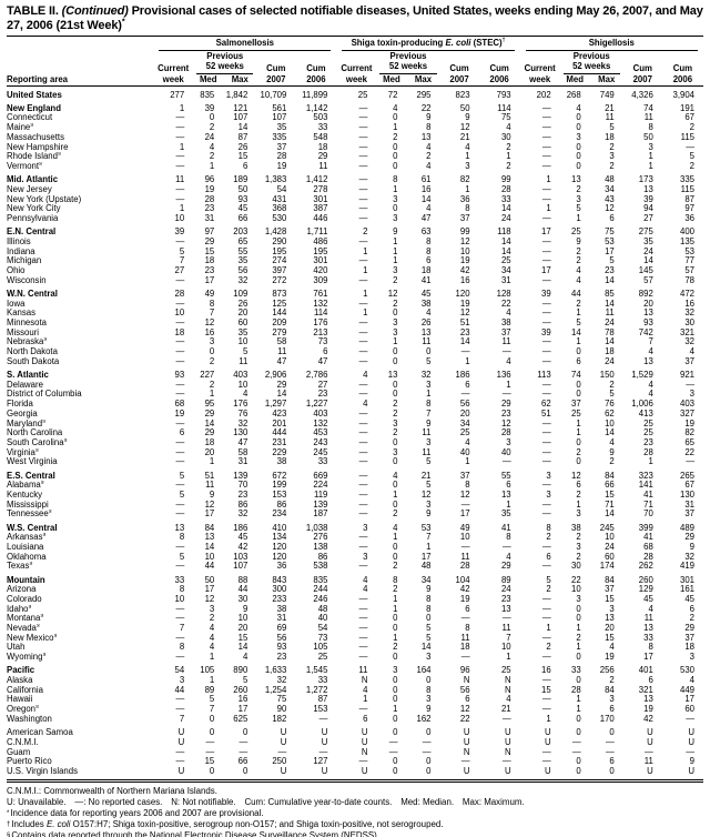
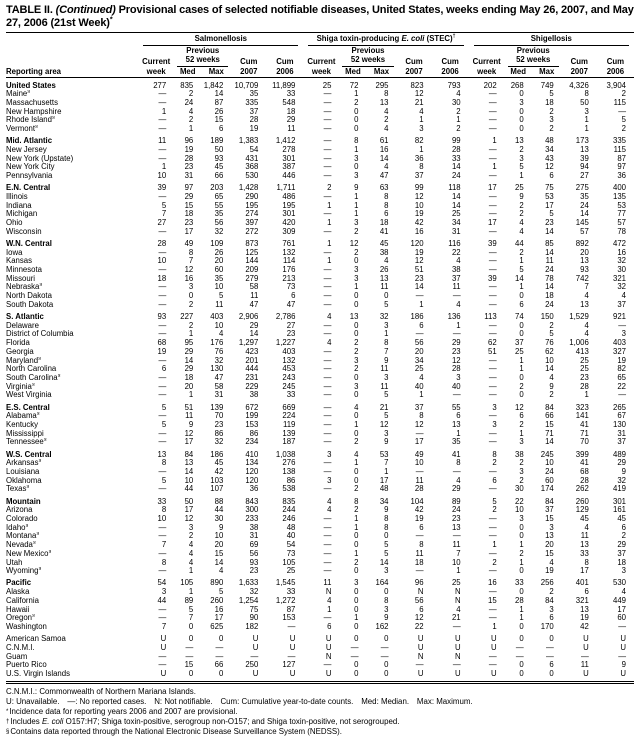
  TABLE II. (Continued) Provisional cases of selected notifiable diseases, United States, weeks ending May 26, 2007, and May 27, 2006 (21st Week)*
  	Salmonellosis	Shiga toxin-producing E. coli (STEC)	Shigellosis
  		Previous				Previous				Previous
  	Current	52 weeks	Cum	Cum	Current	52 weeks	Cum	Cum	Current	52 weeks	Cum	Cum
  Reporting area	week	Med	Max	2007	2006	week	Med	Max	2007	2006	week	Med	Max	2007	2006
  United States	277	835	1,842	10,709	11,899	25	72	295	823	793	202	268	749	4,326	3,904
- New England	1	39	121	561	1,142	—	4	22	50	114	—	4	21	74	191
- Connecticut	—	0	107	107	503	—	0	9	9	75	—	0	11	11	67
  Maine	—	2	14	35	33	—	1	8	12	4	—	0	5	8	2
  Massachusetts	—	24	87	335	548	—	2	13	21	30	—	3	18	50	115
  New Hampshire	1	4	26	37	18	—	0	4	4	2	—	0	2	3	—
  Rhode Island	—	2	15	28	29	—	0	2	1	1	—	0	3	1	5
  Vermont	—	1	6	19	11	—	0	4	3	2	—	0	2	1	2
  Mid. Atlantic	11	96	189	1,383	1,412	—	8	61	82	99	1	13	48	173	335
  New Jersey	—	19	50	54	278	—	1	16	1	28	—	2	34	13	115
  New York (Upstate)	—	28	93	431	301	—	3	14	36	33	—	3	43	39	87
  New York City	1	23	45	368	387	—	0	4	8	14	1	5	12	94	97
  Pennsylvania	10	31	66	530	446	—	3	47	37	24	—	1	6	27	36
  E.N. Central	39	97	203	1,428	1,711	2	9	63	99	118	17	25	75	275	400
  Illinois	—	29	65	290	486	—	1	8	12	14	—	9	53	35	135
  Indiana	5	15	55	195	195	1	1	8	10	14	—	2	17	24	53
  Michigan	7	18	35	274	301	—	1	6	19	25	—	2	5	14	77
  Ohio	27	23	56	397	420	1	3	18	42	34	17	4	23	145	57
  Wisconsin	—	17	32	272	309	—	2	41	16	31	—	4	14	57	78
- W.N. Central	28	49	109	873	761	1	12	45	120	128	39	44	85	892	472
+ W.N. Central	28	49	109	873	761	1	12	45	120	116	39	44	85	892	472
  Iowa	—	8	26	125	132	—	2	38	19	22	—	2	14	20	16
  Kansas	10	7	20	144	114	1	0	4	12	4	—	1	11	13	32
  Minnesota	—	12	60	209	176	—	3	26	51	38	—	5	24	93	30
  Missouri	18	16	35	279	213	—	3	13	23	37	39	14	78	742	321
  Nebraska	—	3	10	58	73	—	1	11	14	11	—	1	14	7	32
  North Dakota	—	0	5	11	6	—	0	0	—	—	—	0	18	4	4
  South Dakota	—	2	11	47	47	—	0	5	1	4	—	6	24	13	37
  S. Atlantic	93	227	403	2,906	2,786	4	13	32	186	136	113	74	150	1,529	921
  Delaware	—	2	10	29	27	—	0	3	6	1	—	0	2	4	—
  District of Columbia	—	1	4	14	23	—	0	1	—	—	—	0	5	4	3
  Florida	68	95	176	1,297	1,227	4	2	8	56	29	62	37	76	1,006	403
  Georgia	19	29	76	423	403	—	2	7	20	23	51	25	62	413	327
  Maryland	—	14	32	201	132	—	3	9	34	12	—	1	10	25	19
  North Carolina	6	29	130	444	453	—	2	11	25	28	—	1	14	25	82
  South Carolina	—	18	47	231	243	—	0	3	4	3	—	0	4	23	65
  Virginia	—	20	58	229	245	—	3	11	40	40	—	2	9	28	22
  West Virginia	—	1	31	38	33	—	0	5	1	—	—	0	2	1	—
  E.S. Central	5	51	139	672	669	—	4	21	37	55	3	12	84	323	265
  Alabama	—	11	70	199	224	—	0	5	8	6	—	6	66	141	67
  Kentucky	5	9	23	153	119	—	1	12	12	13	3	2	15	41	130
  Mississippi	—	12	86	86	139	—	0	3	—	1	—	1	71	71	31
  Tennessee	—	17	32	234	187	—	2	9	17	35	—	3	14	70	37
  W.S. Central	13	84	186	410	1,038	3	4	53	49	41	8	38	245	399	489
  Arkansas	8	13	45	134	276	—	1	7	10	8	2	2	10	41	29
  Louisiana	—	14	42	120	138	—	0	1	—	—	—	3	24	68	9
  Oklahoma	5	10	103	120	86	3	0	17	11	4	6	2	60	28	32
  Texas	—	44	107	36	538	—	2	48	28	29	—	30	174	262	419
  Mountain	33	50	88	843	835	4	8	34	104	89	5	22	84	260	301
  Arizona	8	17	44	300	244	4	2	9	42	24	2	10	37	129	161
  Colorado	10	12	30	233	246	—	1	8	19	23	—	3	15	45	45
  Idaho	—	3	9	38	48	—	1	8	6	13	—	0	3	4	6
  Montana	—	2	10	31	40	—	0	0	—	—	—	0	13	11	2
  Nevada	7	4	20	69	54	—	0	5	8	11	1	1	20	13	29
  New Mexico	—	4	15	56	73	—	1	5	11	7	—	2	15	33	37
  Utah	8	4	14	93	105	—	2	14	18	10	2	1	4	8	18
  Wyoming	—	1	4	23	25	—	0	3	—	1	—	0	19	17	3
  Pacific	54	105	890	1,633	1,545	11	3	164	96	25	16	33	256	401	530
  Alaska	3	1	5	32	33	N	0	0	N	N	—	0	2	6	4
  California	44	89	260	1,254	1,272	4	0	8	56	N	15	28	84	321	449
  Hawaii	—	5	16	75	87	1	0	3	6	4	—	1	3	13	17
  Oregon	—	7	17	90	153	—	1	9	12	21	—	1	6	19	60
  Washington	7	0	625	182	—	6	0	162	22	—	1	0	170	42	—
  American Samoa	U	0	0	U	U	U	0	0	U	U	U	0	0	U	U
  C.N.M.I.	U	—	—	U	U	U	—	—	U	U	U	—	—	U	U
  Guam	—	—	—	—	—	N	—	—	N	N	—	—	—	—	—
  Puerto Rico	—	15	66	250	127	—	0	0	—	—	—	0	6	11	9
  U.S. Virgin Islands	U	0	0	U	U	U	0	0	U	U	U	0	0	U	U
  C.N.M.I.: Commonwealth of Northern Mariana Islands.
  U: Unavailable. —: No reported cases. N: Not notifiable. Cum: Cumulative year-to-date counts. Med: Median. Max: Maximum.
  Incidence data for reporting years 2006 and 2007 are provisional.
  Includes E. coli O157:H7; Shiga toxin-positive, serogroup non-O157; and Shiga toxin-positive, not serogrouped.
  Contains data reported through the National Electronic Disease Surveillance System (NEDSS).
